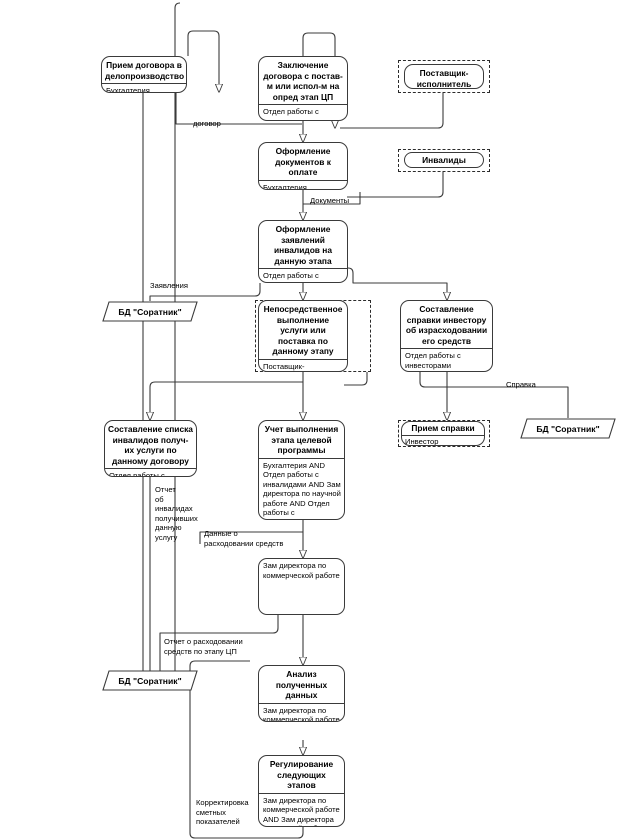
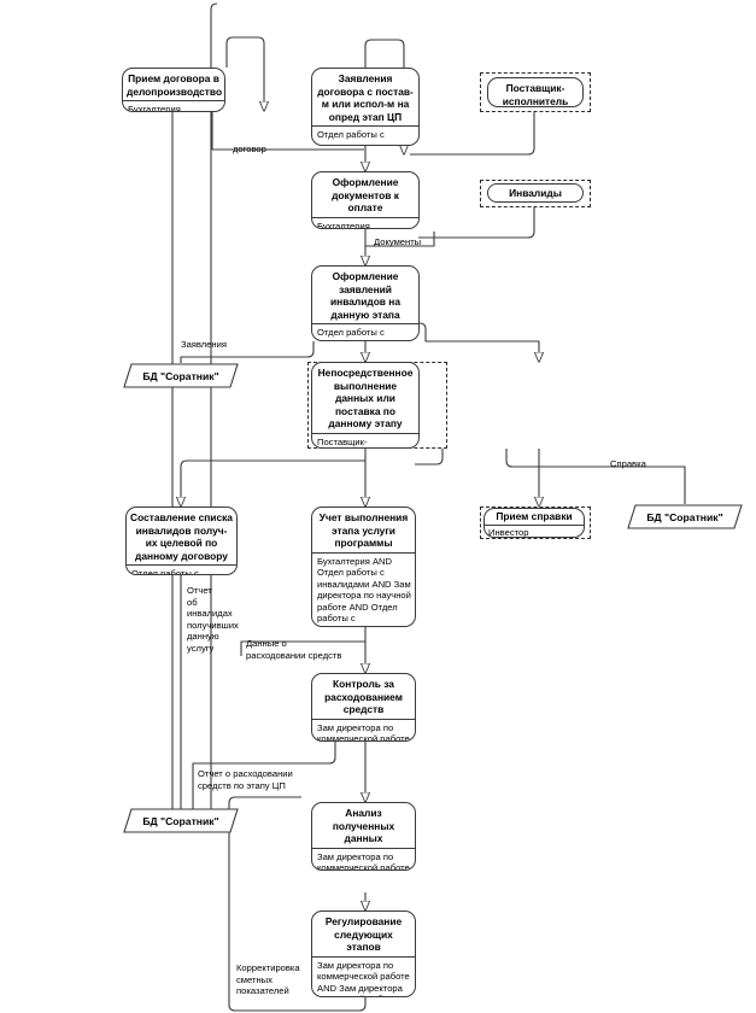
  Прием договора в делопроизводство
  Бухгалтерия
- Заключение договора с постав-м или испол-м на опред этап ЦП
+ Заявления договора с постав-м или испол-м на опред этап ЦП
  Поставщик-исполнитель
  Оформление документов к оплате
  Бухгалтерия
  Инвалиды
  Оформление заявлений инвалидов на данную этапа
  БД "Соратник"
- Непосредственное выполнение услуги или поставка по данному этапу
+ Непосредственное выполнение данных или поставка по данному этапу
- Составление справки инвестору об израсходовании его средств
- Отдел работы с инвесторами
- Составление списка инвалидов получ-их услуги по данному договору
+ Составление списка инвалидов получ-их целевой по данному договору
- Учет выполнения этапа целевой программы
+ Учет выполнения этапа услуги программы
  Бухгалтерия AND Отдел работы с инвалидами AND Зам директора по научной работе AND Отдел работы с
  Прием справки
  Инвестор
  БД "Соратник"
+ Контроль за расходованием средств
  Зам директора по коммерческой работе
  БД "Соратник"
  Анализ полученных данных
  Зам директора по коммерческой работе
  Регулирование следующих этапов
  Зам директора по коммерческой работе AND Зам директора
  договор
  Документы
  Заявления
  Справка
  Отчет
  об
  инвалидах
  получивших
  данную
  услугу
  Данные о
  расходовании средств
  Отчет о расходовании
  средств по этапу ЦП
  Корректировка
  сметных
  показателей
